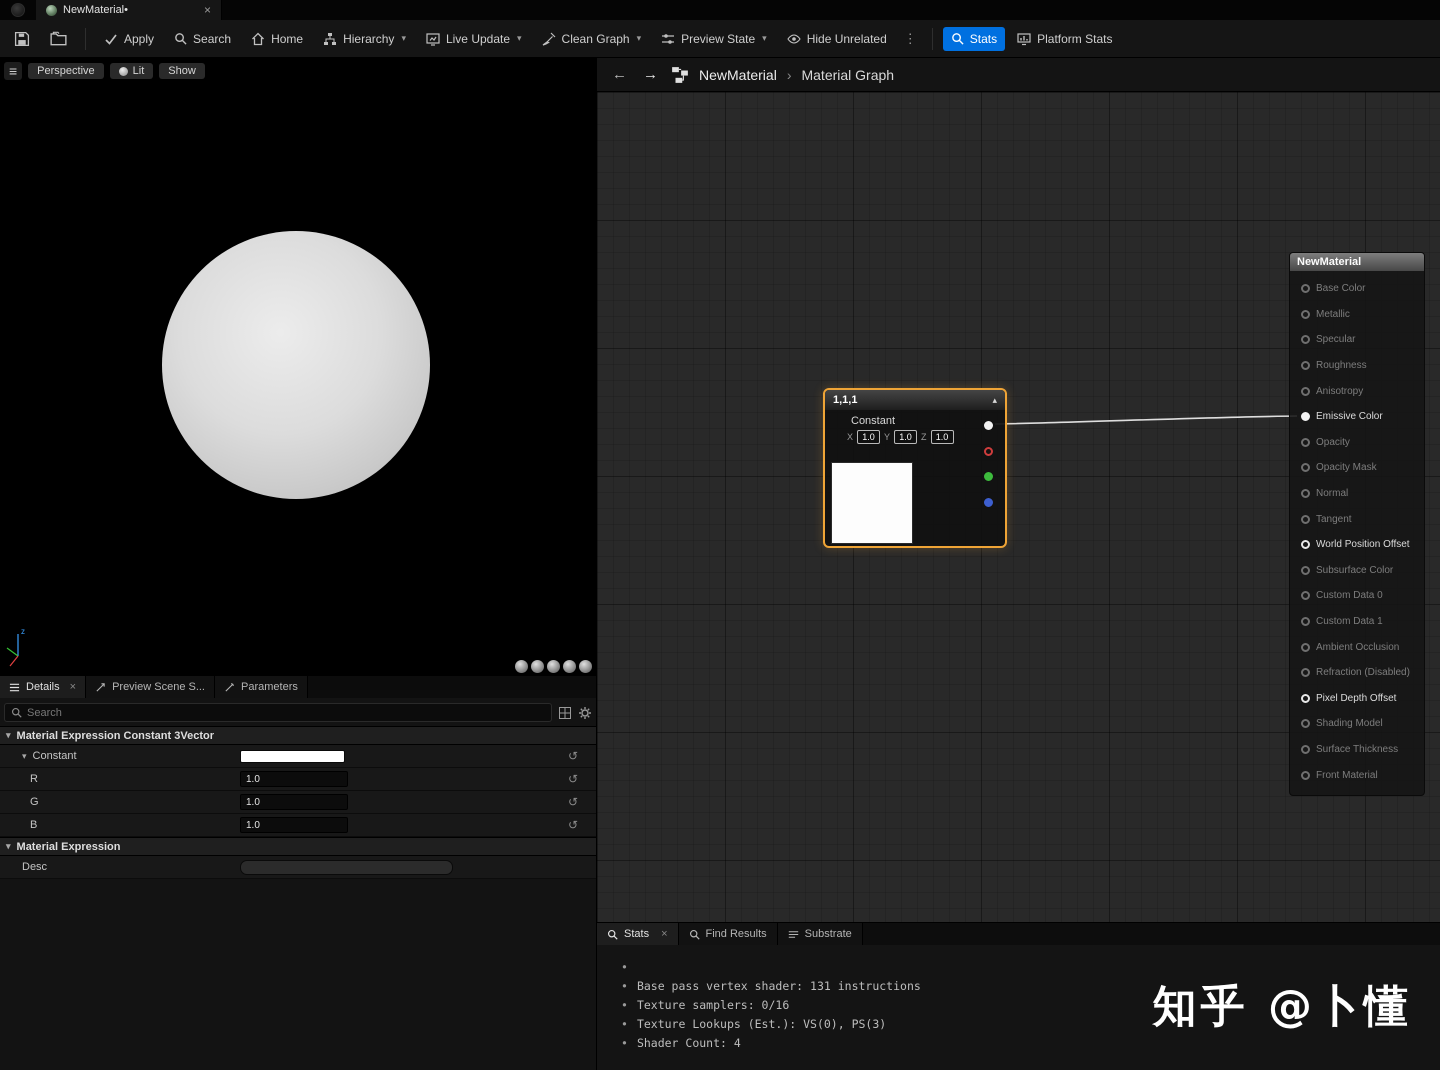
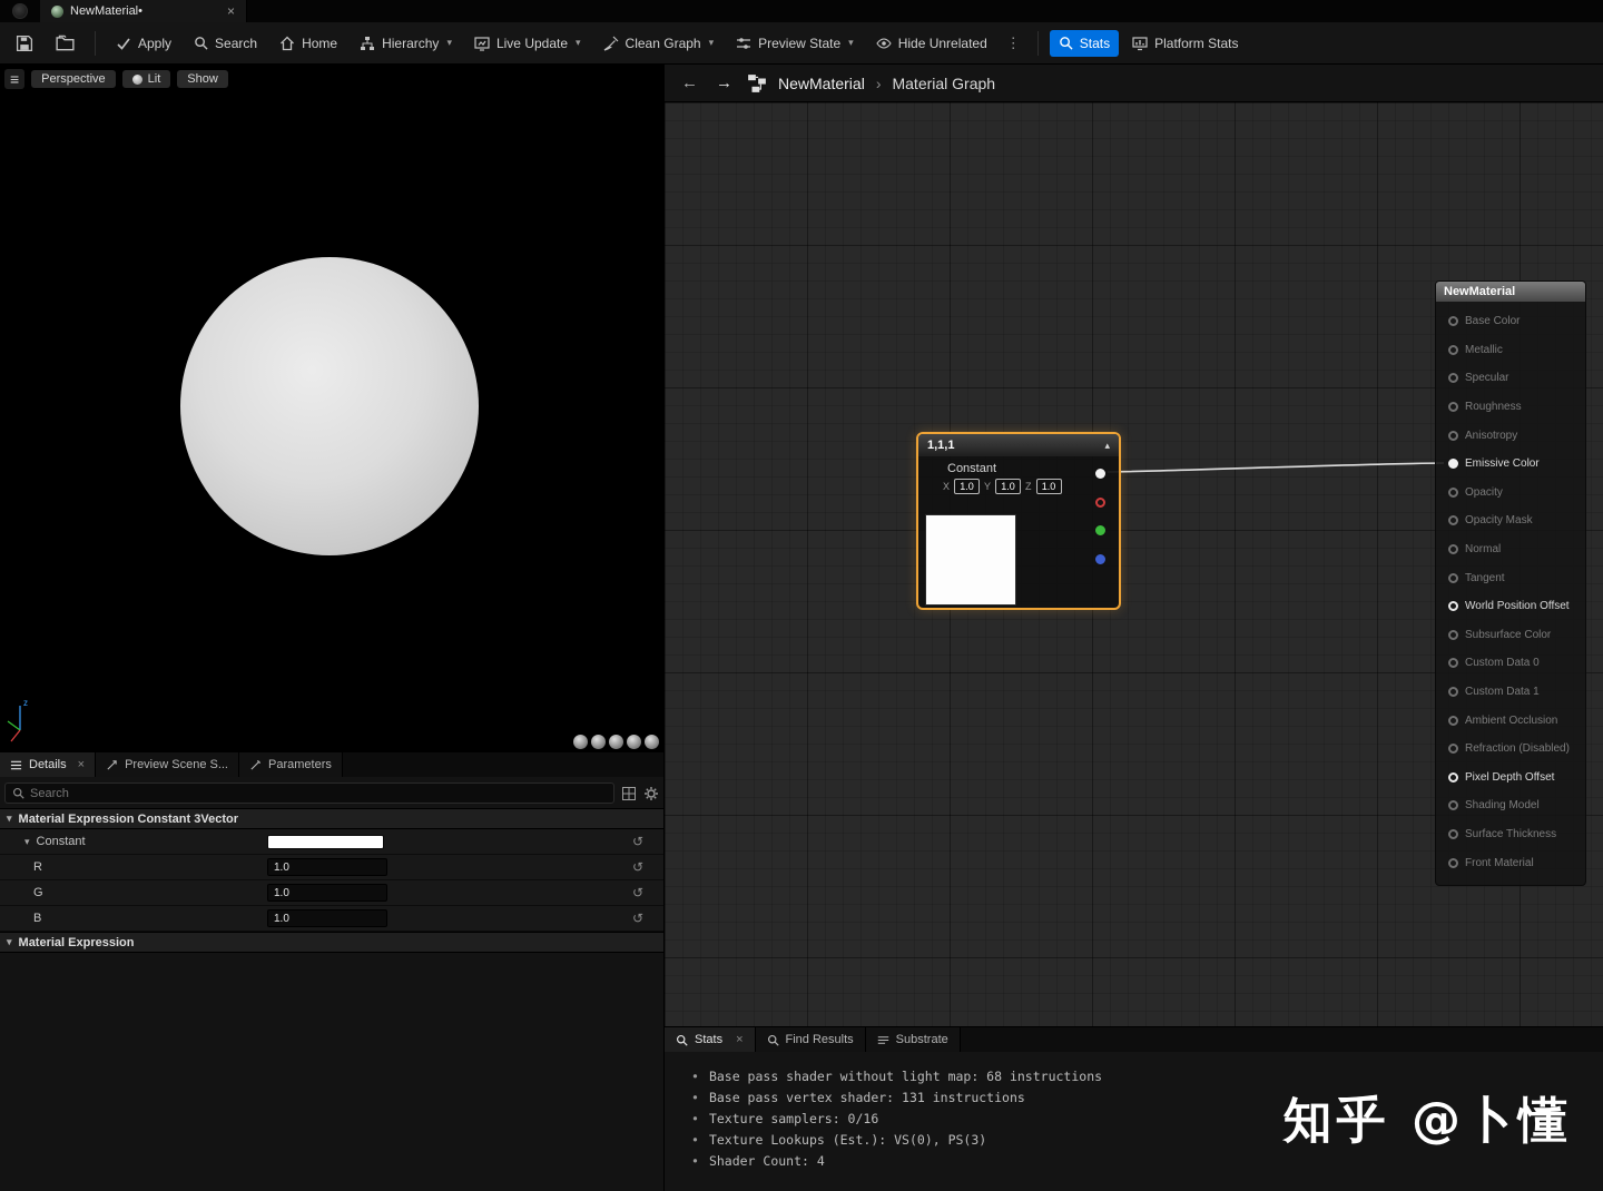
  NewMaterial•
  ×
  Apply
  Search
  Home
  Hierarchy
  ▾
  Live Update
  ▾
  Clean Graph
  ▾
  Preview State
  ▾
  Hide Unrelated
  ⋮
  Stats
  Platform Stats
  ≡
  Perspective
  Lit
  Show
  z
  Details
  ×
  Preview Scene S...
  Parameters
  Search
  ▾
  Material Expression Constant 3Vector
  ▾
  Constant
  ↺
  R
  1.0
  ↺
  G
  1.0
  ↺
  B
  1.0
  ↺
  ▾
  Material Expression
- Desc
  ←
  →
  NewMaterial
  ›
  Material Graph
  1,1,1
  ▴
  Constant
  X
  1.0
  Y
  1.0
  Z
  1.0
  NewMaterial
  Base Color
  Metallic
  Specular
  Roughness
  Anisotropy
  Emissive Color
  Opacity
  Opacity Mask
  Normal
  Tangent
  World Position Offset
  Subsurface Color
  Custom Data 0
  Custom Data 1
  Ambient Occlusion
  Refraction (Disabled)
  Pixel Depth Offset
  Shading Model
  Surface Thickness
  Front Material
  Stats
  ×
  Find Results
  Substrate
  •
+ Base pass shader without light map: 68 instructions
  •
  Base pass vertex shader: 131 instructions
  •
  Texture samplers: 0/16
  •
  Texture Lookups (Est.): VS(0), PS(3)
  •
  Shader Count: 4
  知乎 @卜懂
